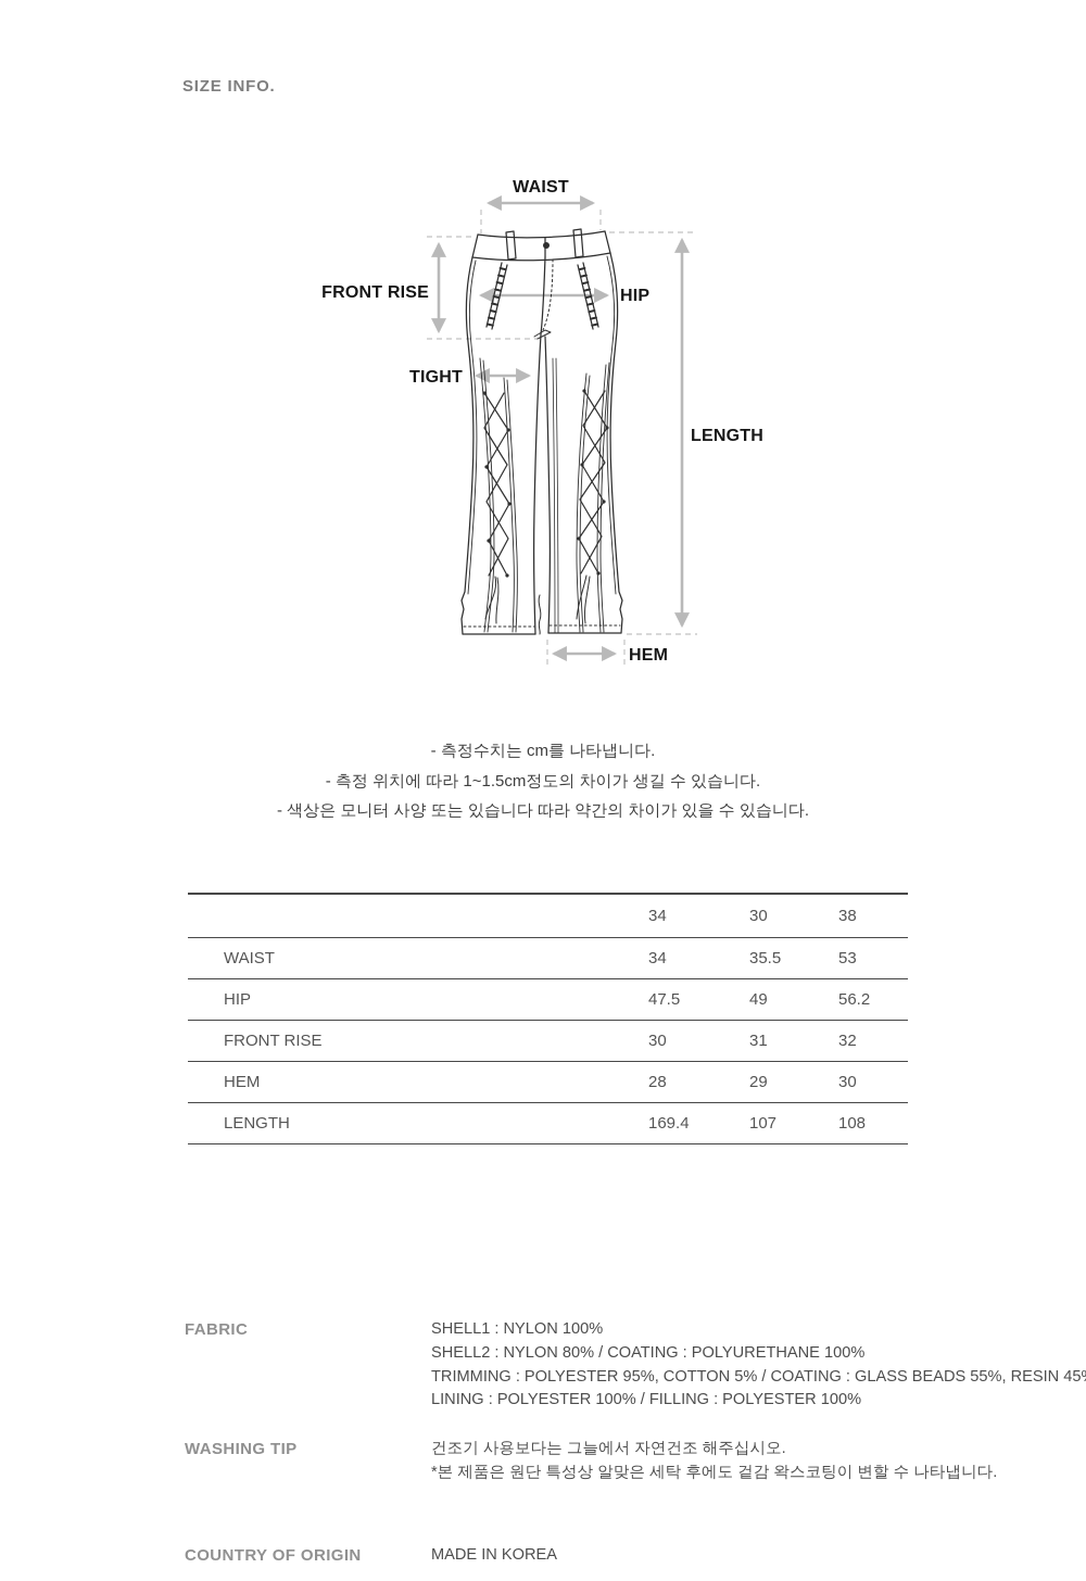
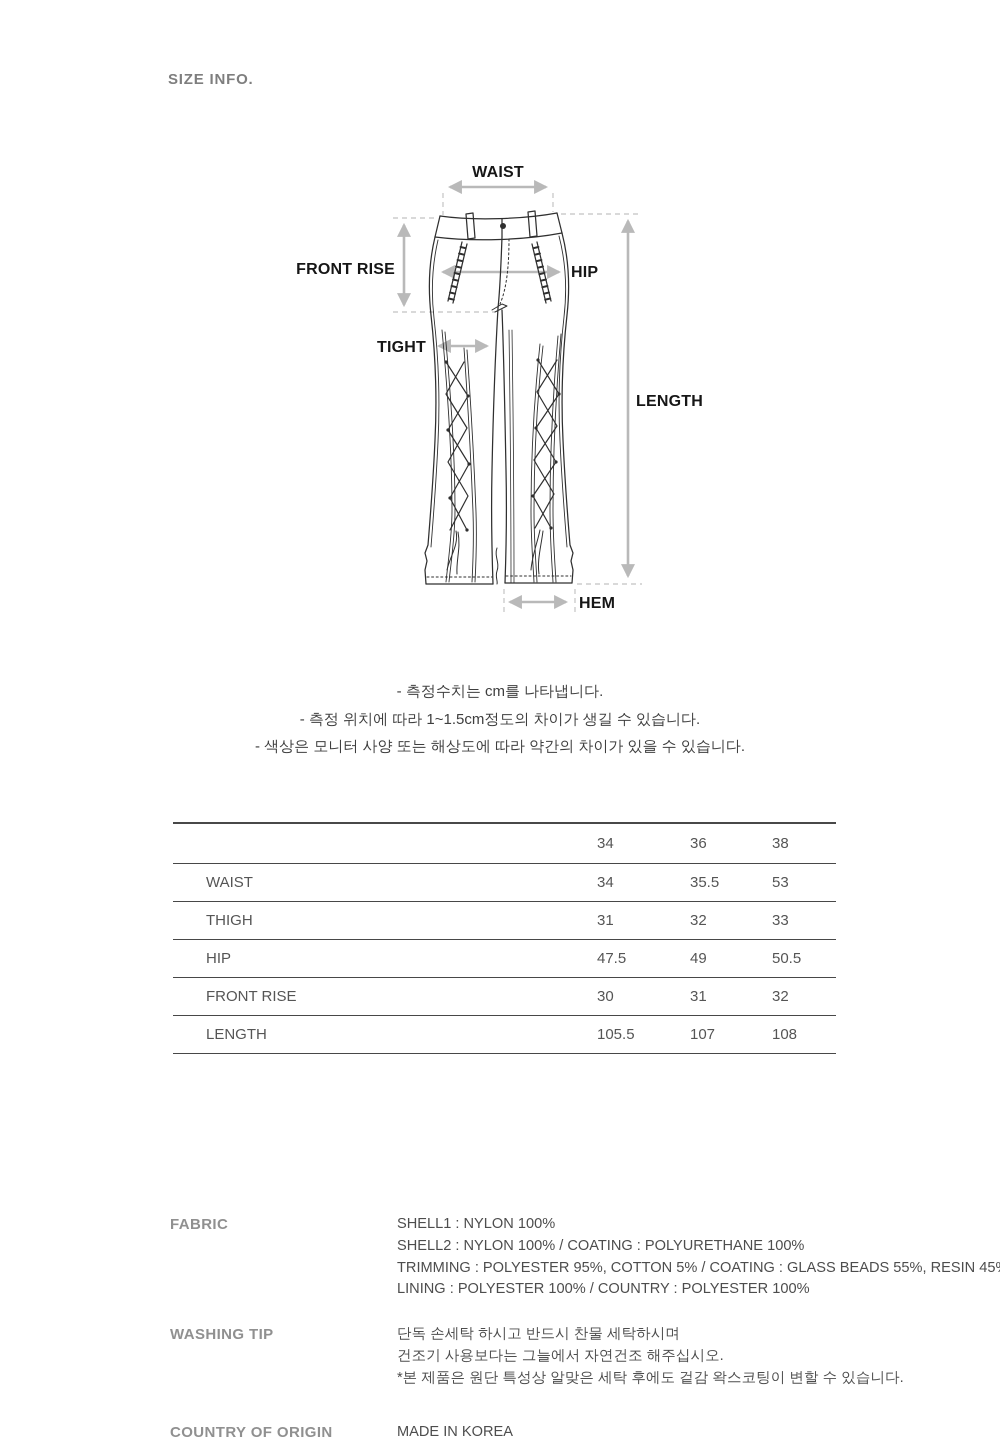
  SIZE INFO.
  WAIST
  FRONT RISE
  HIP
  TIGHT
  LENGTH
  HEM
  - 측정수치는 cm를 나타냅니다.
  - 측정 위치에 따라 1~1.5cm정도의 차이가 생길 수 있습니다.
- - 색상은 모니터 사양 또는 있습니다 따라 약간의 차이가 있을 수 있습니다.
+ - 색상은 모니터 사양 또는 해상도에 따라 약간의 차이가 있을 수 있습니다.
- 	34	30	38
+ 	34	36	38
  WAIST	34	35.5	53
+ THIGH	31	32	33
- HIP	47.5	49	56.2
+ HIP	47.5	49	50.5
  FRONT RISE	30	31	32
- HEM	28	29	30
- LENGTH	169.4	107	108
+ LENGTH	105.5	107	108
  FABRIC
  SHELL1 : NYLON 100%
- SHELL2 : NYLON 80% / COATING : POLYURETHANE 100%
+ SHELL2 : NYLON 100% / COATING : POLYURETHANE 100%
  TRIMMING : POLYESTER 95%, COTTON 5% / COATING : GLASS BEADS 55%, RESIN 45
- LINING : POLYESTER 100% / FILLING : POLYESTER 100%
+ LINING : POLYESTER 100% / COUNTRY : POLYESTER 100%
  WASHING TIP
+ 단독 손세탁 하시고 반드시 찬물 세탁하시며
  건조기 사용보다는 그늘에서 자연건조 해주십시오.
- *본 제품은 원단 특성상 알맞은 세탁 후에도 겉감 왁스코팅이 변할 수 나타냅니다.
+ *본 제품은 원단 특성상 알맞은 세탁 후에도 겉감 왁스코팅이 변할 수 있습니다.
  COUNTRY OF ORIGIN
  MADE IN KOREA
